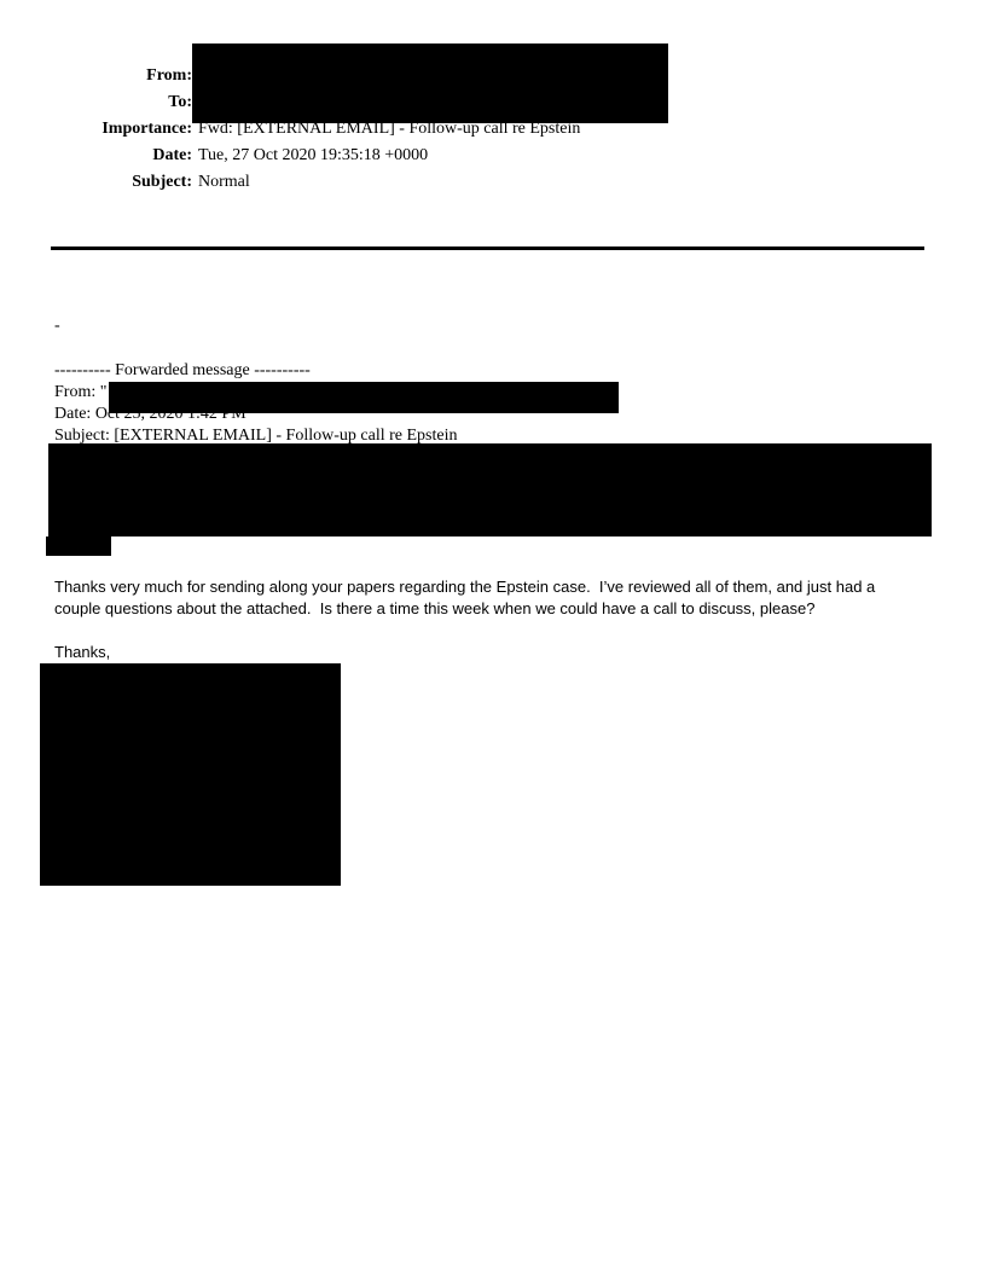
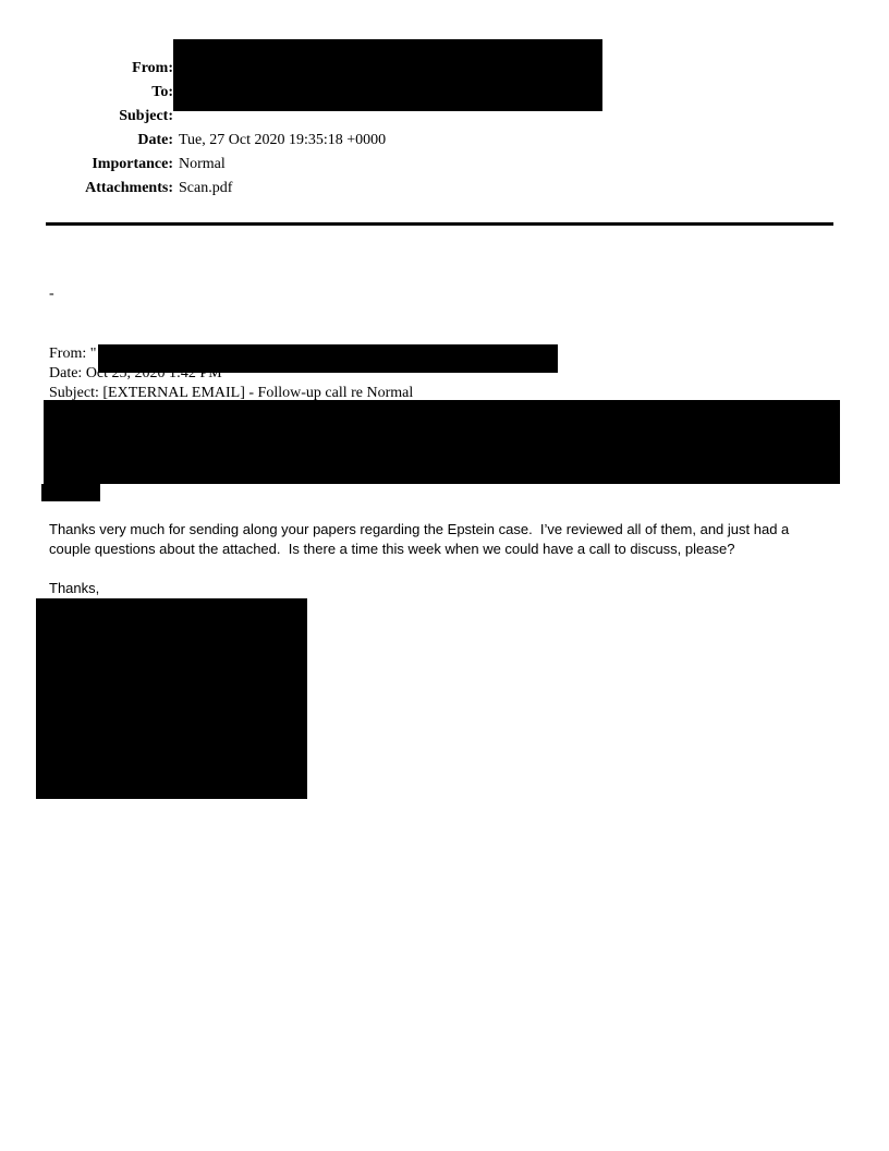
  From:
  To:
- Importance:
+ Subject:
- Fwd: [EXTERNAL EMAIL] - Follow-up call re Epstein
  Date:
  Tue, 27 Oct 2020 19:35:18 +0000
- Subject:
+ Importance:
  Normal
+ Attachments:
+ Scan.pdf
  -
- ---------- Forwarded message ----------
  From: "
  Date: Oct 25, 2020 1:42 PM
- Subject: [EXTERNAL EMAIL] - Follow-up call re Epstein
+ Subject: [EXTERNAL EMAIL] - Follow-up call re Normal
  Thanks very much for sending along your papers regarding the Epstein case. I’ve reviewed all of them, and just had a
  couple questions about the attached. Is there a time this week when we could have a call to discuss, please?
  Thanks,
